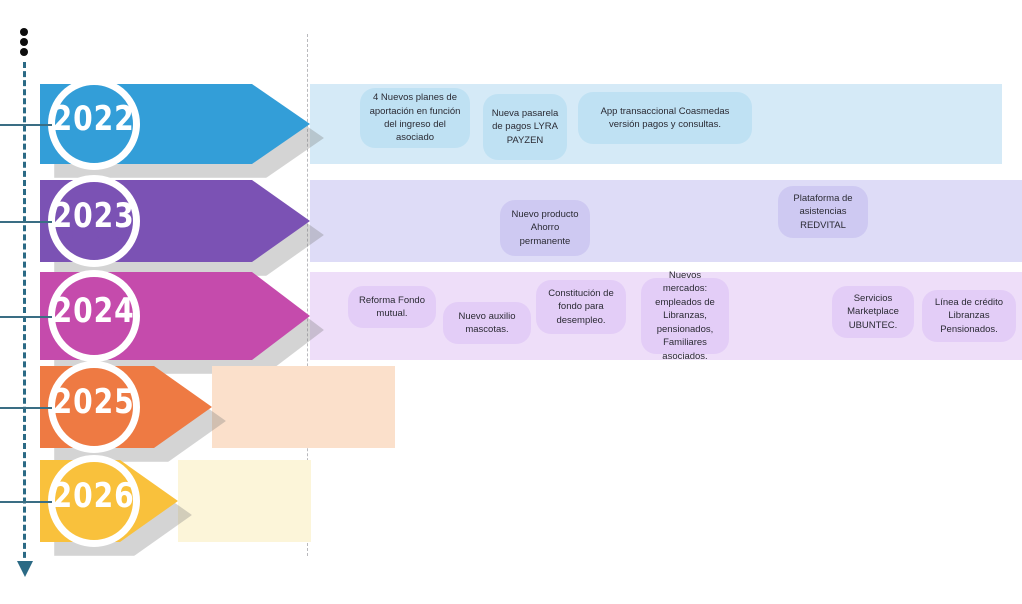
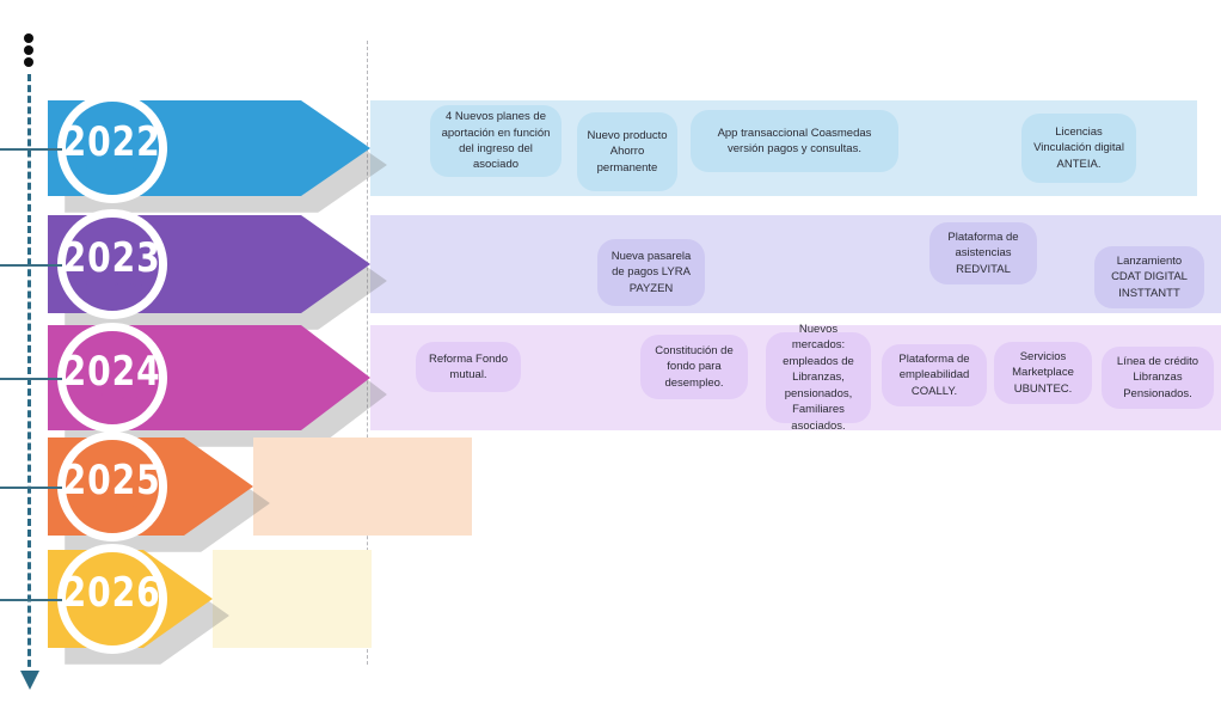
  2022
  PERIODO
  2023
  PERIODO
  2024
  PERIODO
  2025
  PERIODO
  2026
  PERIODO
  4 Nuevos planes de aportación en función del ingreso del asociado
- Nueva pasarela de pagos LYRA PAYZEN
+ Nuevo producto Ahorro permanente
  App transaccional Coasmedas versión pagos y consultas.
+ Licencias Vinculación digital ANTEIA.
- Nuevo producto Ahorro permanente
+ Nueva pasarela de pagos LYRA PAYZEN
  Plataforma de asistencias REDVITAL
+ Lanzamiento CDAT DIGITAL INSTTANTT
  Reforma Fondo mutual.
- Nuevo auxilio mascotas.
  Constitución de fondo para desempleo.
  Nuevos mercados: empleados de Libranzas, pensionados, Familiares asociados.
+ Plataforma de empleabilidad COALLY.
  Servicios Marketplace UBUNTEC.
  Línea de crédito Libranzas Pensionados.
